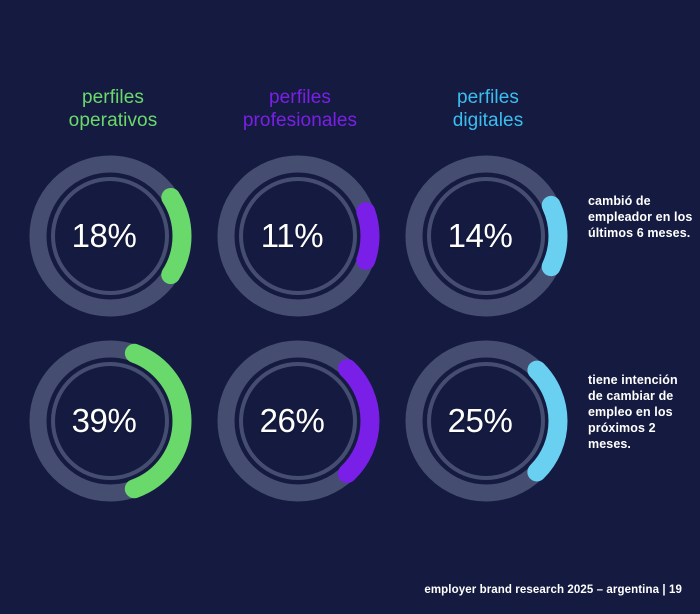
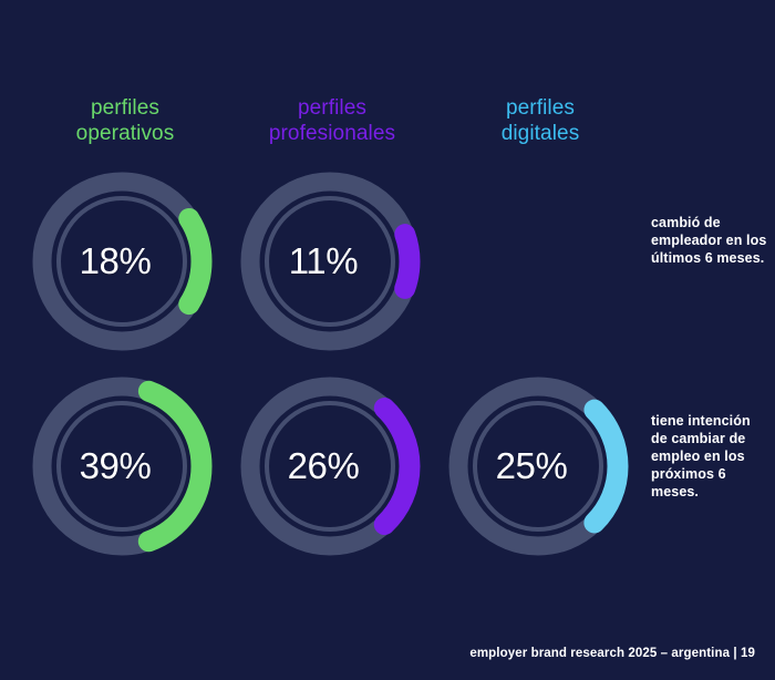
  perfiles
  operativos
  perfiles
  profesionales
  perfiles
  digitales
  18%
  11%
- 14%
  39%
  26%
  25%
  cambió de empleador en los últimos 6 meses.
- tiene intención de cambiar de empleo en los próximos 2 meses.
+ tiene intención de cambiar de empleo en los próximos 6 meses.
  employer brand research 2025 – argentina | 19
